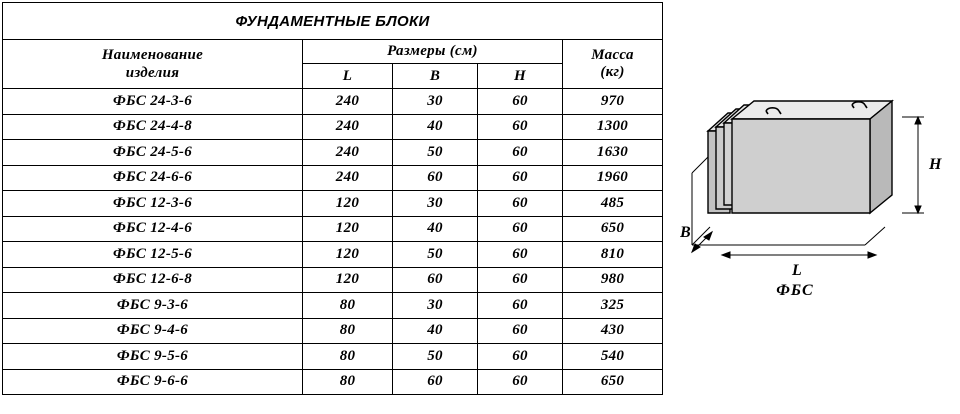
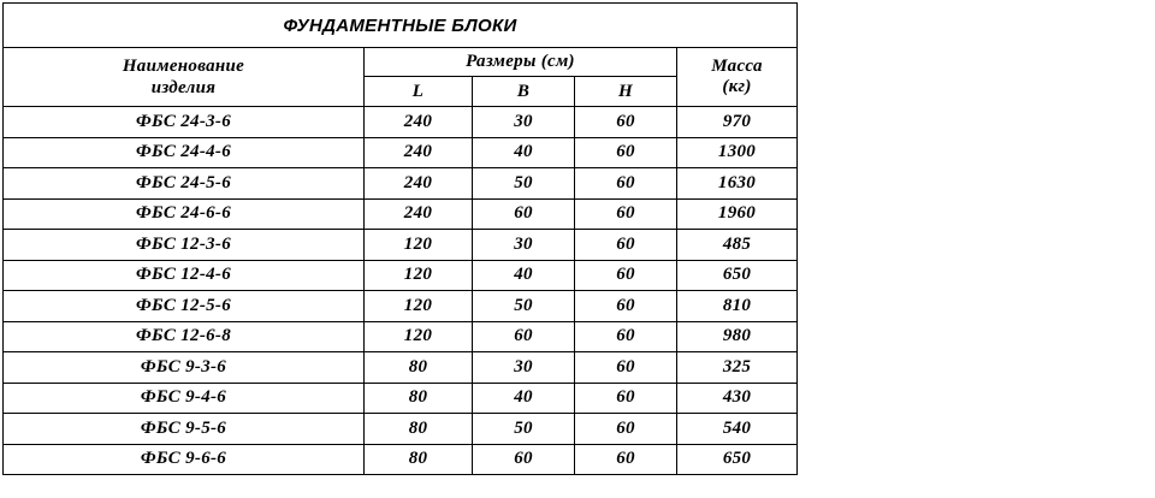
  ФУНДАМЕНТНЫЕ БЛОКИ
  Наименование изделия	Размеры (см)	Масса (кг)
  L	B	H
  ФБС 24-3-6	240	30	60	970
- ФБС 24-4-8	240	40	60	1300
+ ФБС 24-4-6	240	40	60	1300
  ФБС 24-5-6	240	50	60	1630
  ФБС 24-6-6	240	60	60	1960
  ФБС 12-3-6	120	30	60	485
  ФБС 12-4-6	120	40	60	650
  ФБС 12-5-6	120	50	60	810
  ФБС 12-6-8	120	60	60	980
  ФБС 9-3-6	80	30	60	325
  ФБС 9-4-6	80	40	60	430
  ФБС 9-5-6	80	50	60	540
  ФБС 9-6-6	80	60	60	650
- H
- B
- L
- ФБС
